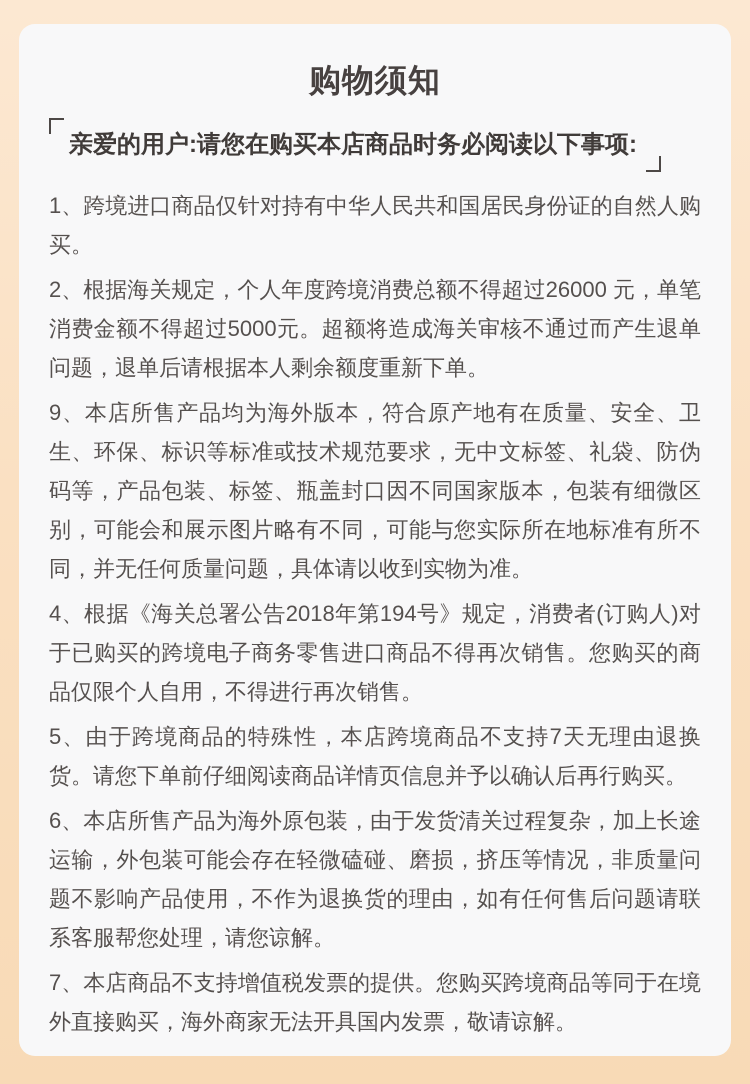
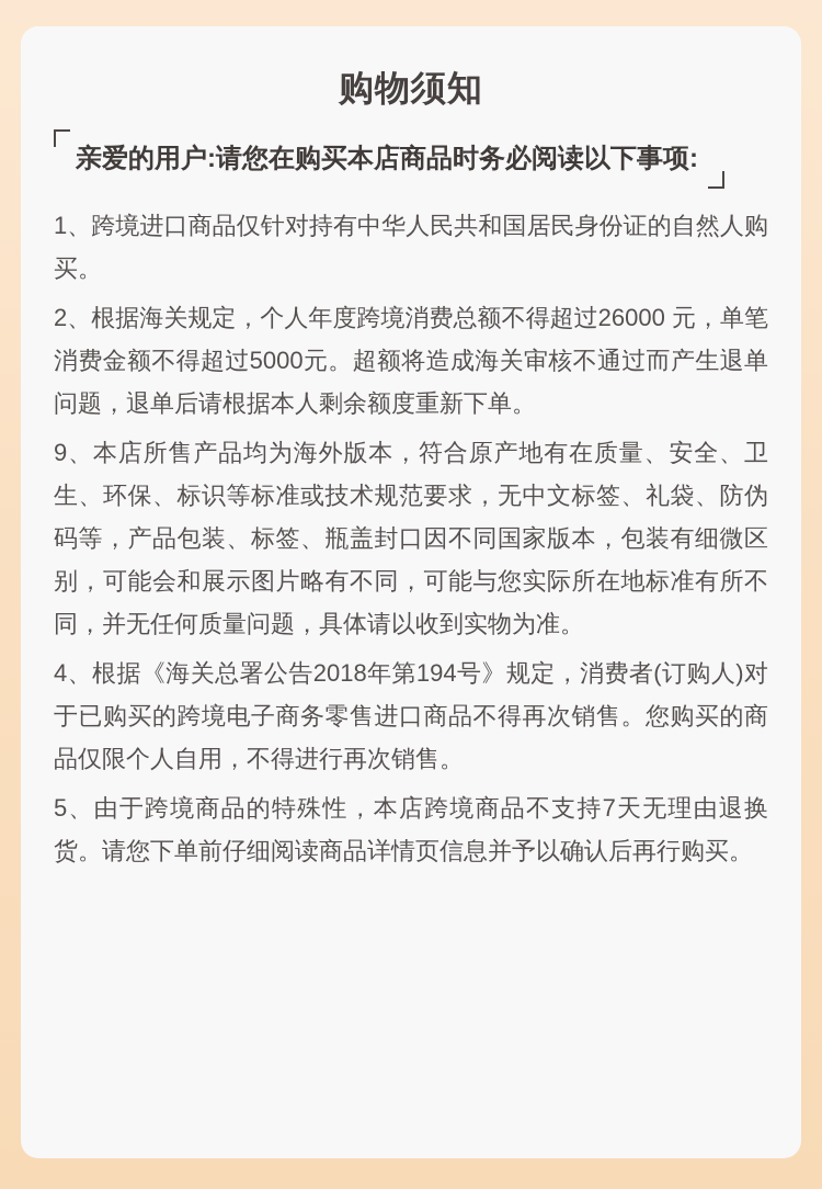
  购物须知
  亲爱的用户:请您在购买本店商品时务必阅读以下事项:
  1、跨境进口商品仅针对持有中华人民共和国居民身份证的自然人购买。
  2、根据海关规定，个人年度跨境消费总额不得超过26000 元，单笔消费金额不得超过5000元。超额将造成海关审核不通过而产生退单问题，退单后请根据本人剩余额度重新下单。
  9、本店所售产品均为海外版本，符合原产地有在质量、安全、卫生、环保、标识等标准或技术规范要求，无中文标签、礼袋、防伪码等，产品包装、标签、瓶盖封口因不同国家版本，包装有细微区别，可能会和展示图片略有不同，可能与您实际所在地标准有所不同，并无任何质量问题，具体请以收到实物为准。
  4、根据《海关总署公告2018年第194号》规定，消费者(订购人)对于已购买的跨境电子商务零售进口商品不得再次销售。您购买的商品仅限个人自用，不得进行再次销售。
  5、由于跨境商品的特殊性，本店跨境商品不支持7天无理由退换货。请您下单前仔细阅读商品详情页信息并予以确认后再行购买。
- 6、本店所售产品为海外原包装，由于发货清关过程复杂，加上长途运输，外包装可能会存在轻微磕碰、磨损，挤压等情况，非质量问题不影响产品使用，不作为退换货的理由，如有任何售后问题请联系客服帮您处理，请您谅解。
- 7、本店商品不支持增值税发票的提供。您购买跨境商品等同于在境外直接购买，海外商家无法开具国内发票，敬请谅解。
